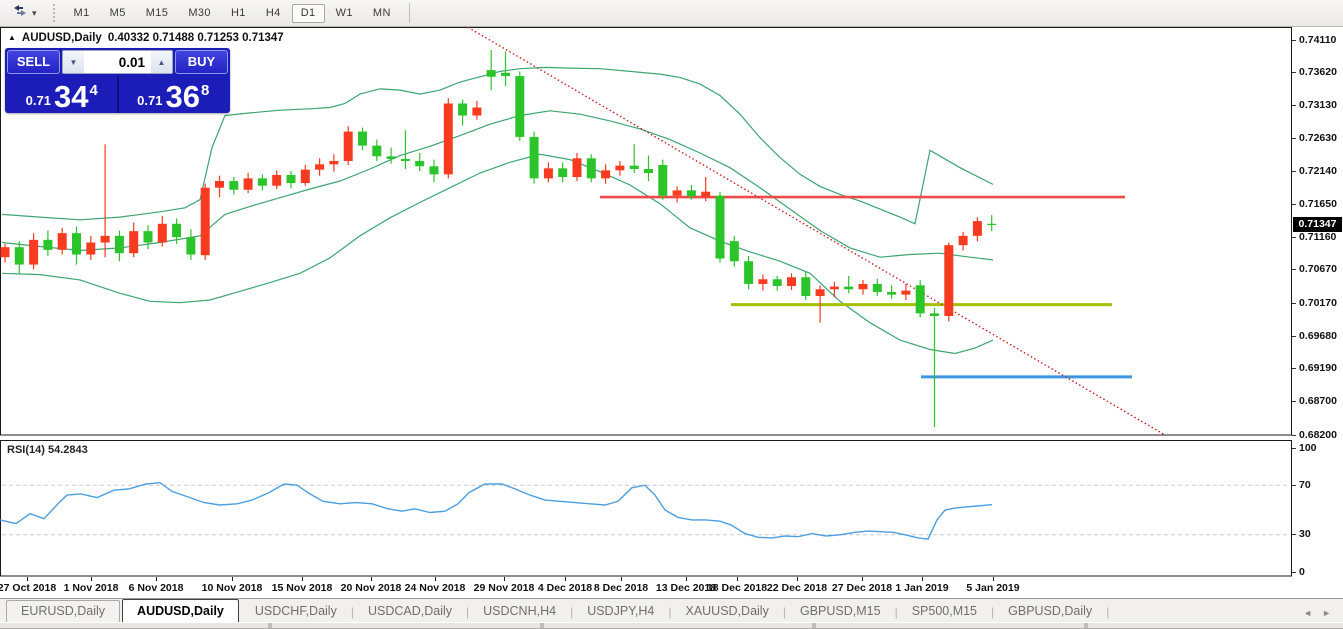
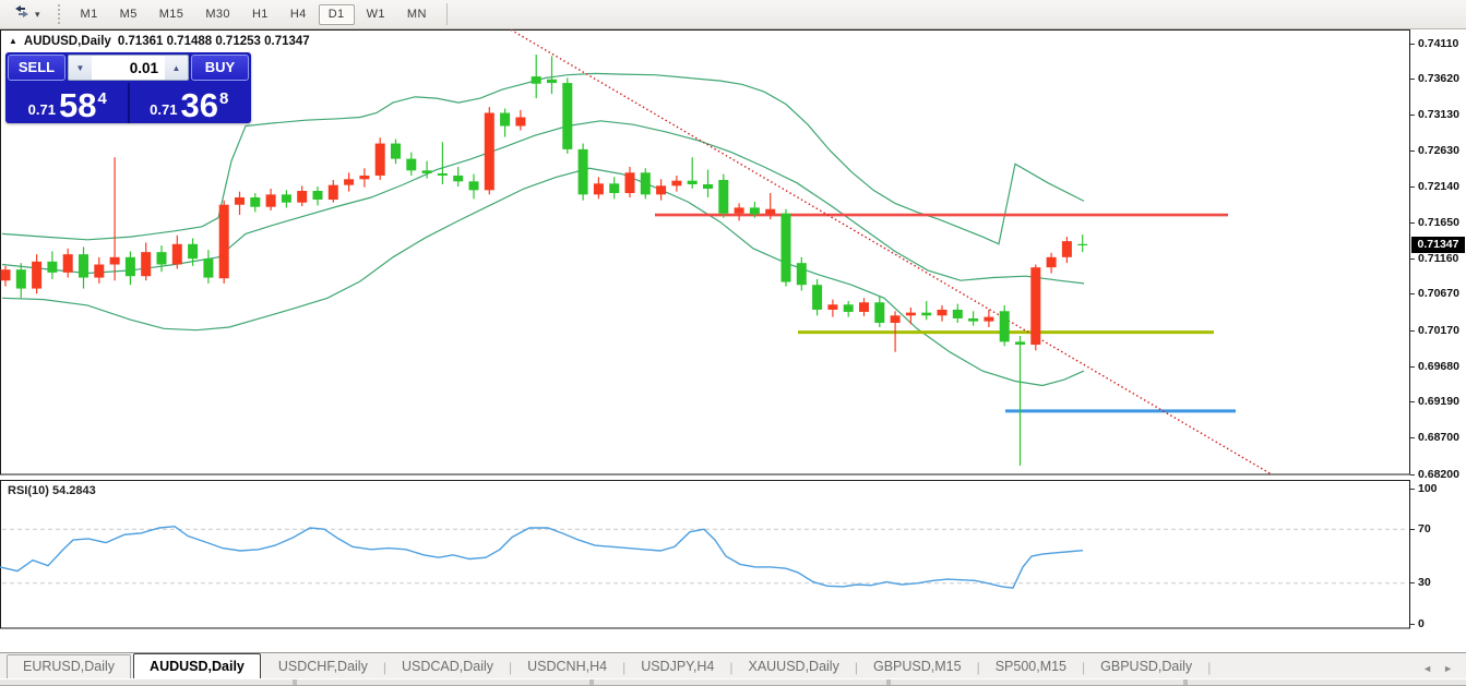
  ▾
  M1
  M5
  M15
  M30
  H1
  H4
  D1
  W1
  MN
  ▲
  AUDUSD,Daily
- 0.40332 0.71488 0.71253 0.71347
+ 0.71361 0.71488 0.71253 0.71347
  SELL
  ▼
  0.01
  ▲
  BUY
  0.71
- 34
+ 58
  4
  0.71
  36
  8
  0.74110
  0.73620
  0.73130
  0.72630
  0.72140
  0.71650
  0.71160
  0.70670
  0.70170
  0.69680
  0.69190
  0.68700
  0.68200
  0.71347
- RSI(14) 54.2843
+ RSI(10) 54.2843
  100
  70
  30
  0
- 27 Oct 2018
- 1 Nov 2018
- 6 Nov 2018
- 10 Nov 2018
- 15 Nov 2018
- 20 Nov 2018
- 24 Nov 2018
- 29 Nov 2018
- 4 Dec 2018
- 8 Dec 2018
- 13 Dec 2018
- 18 Dec 2018
- 22 Dec 2018
- 27 Dec 2018
- 1 Jan 2019
- 5 Jan 2019
  EURUSD,Daily
  AUDUSD,Daily
  USDCHF,Daily
  |
  USDCAD,Daily
  |
  USDCNH,H4
  |
  USDJPY,H4
  |
  XAUUSD,Daily
  |
  GBPUSD,M15
  |
  SP500,M15
  |
  GBPUSD,Daily
  |
  ◄
  ►
